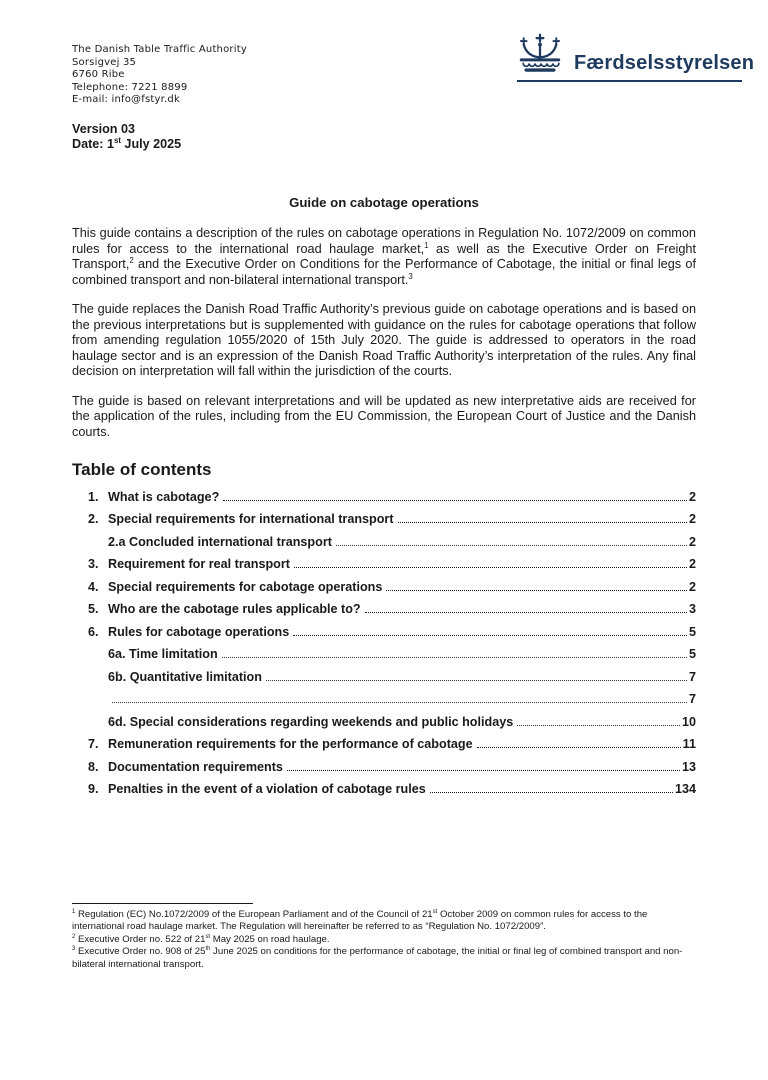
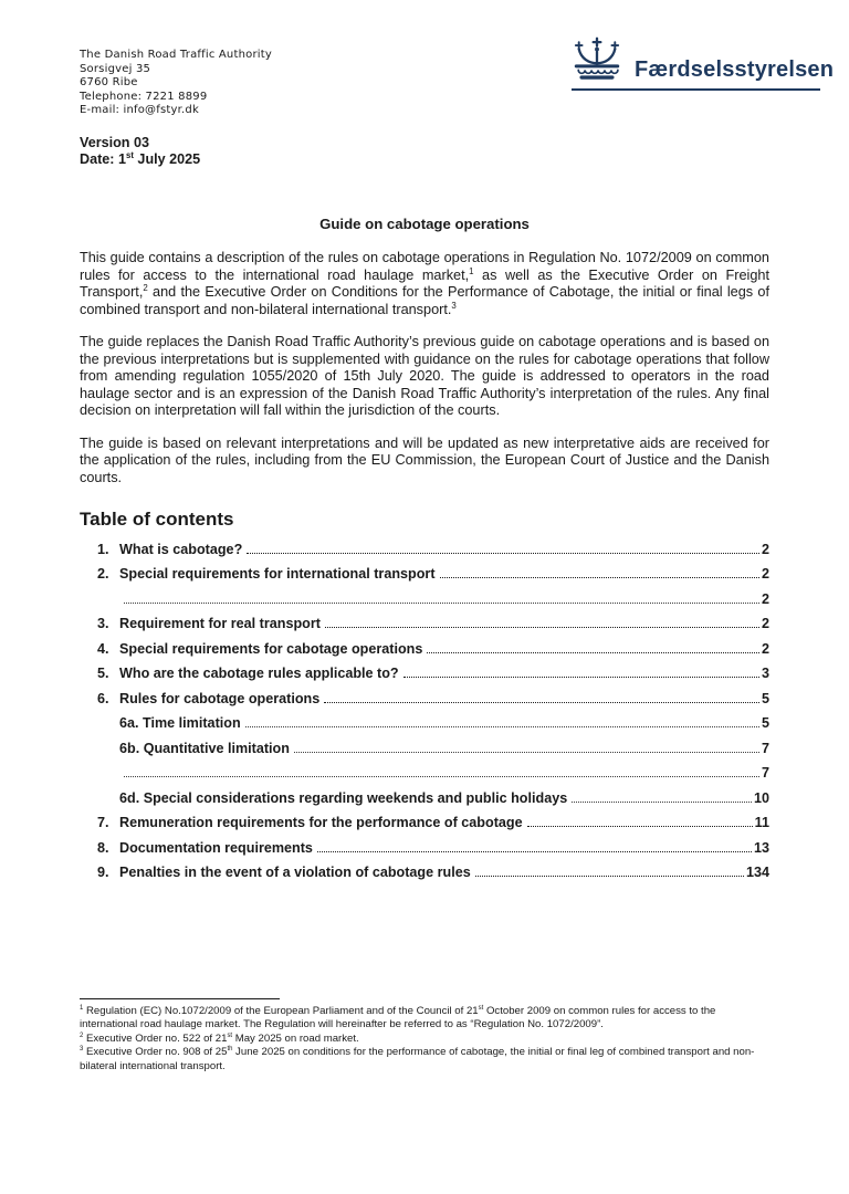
- The Danish Table Traffic Authority
+ The Danish Road Traffic Authority
  Sorsigvej 35
  6760 Ribe
  Telephone: 7221 8899
  E-mail: info@fstyr.dk
  Version 03
  Date: 1st July 2025
  Færdselsstyrelsen
  Guide on cabotage operations
  This guide contains a description of the rules on cabotage operations in Regulation No. 1072/2009 on common rules for access to the international road haulage market,1 as well as the Executive Order on Freight Transport,2 and the Executive Order on Conditions for the Performance of Cabotage, the initial or final legs of combined transport and non-bilateral international transport.3
  The guide replaces the Danish Road Traffic Authority’s previous guide on cabotage operations and is based on the previous interpretations but is supplemented with guidance on the rules for cabotage operations that follow from amending regulation 1055/2020 of 15th July 2020. The guide is addressed to operators in the road haulage sector and is an expression of the Danish Road Traffic Authority’s interpretation of the rules. Any final decision on interpretation will fall within the jurisdiction of the courts.
  The guide is based on relevant interpretations and will be updated as new interpretative aids are received for the application of the rules, including from the EU Commission, the European Court of Justice and the Danish courts.
  Table of contents
  1.
  What is cabotage?
  2
  2.
  Special requirements for international transport
  2
- 2.a Concluded international transport
  2
  3.
  Requirement for real transport
  2
  4.
  Special requirements for cabotage operations
  2
  5.
  Who are the cabotage rules applicable to?
  3
  6.
  Rules for cabotage operations
  5
  6a. Time limitation
  5
  6b. Quantitative limitation
  7
  7
  6d. Special considerations regarding weekends and public holidays
  10
  7.
  Remuneration requirements for the performance of cabotage
  11
  8.
  Documentation requirements
  13
  9.
  Penalties in the event of a violation of cabotage rules
  134
  Regulation (EC) No.1072/2009 of the European Parliament and of the Council of 21 October 2009 on common rules for access to the international road haulage market. The Regulation will hereinafter be referred to as “Regulation No. 1072/2009”.
- Executive Order no. 522 of 21 May 2025 on road haulage.
+ Executive Order no. 522 of 21 May 2025 on road market.
  Executive Order no. 908 of 25 June 2025 on conditions for the performance of cabotage, the initial or final leg of combined transport and non-bilateral international transport.
